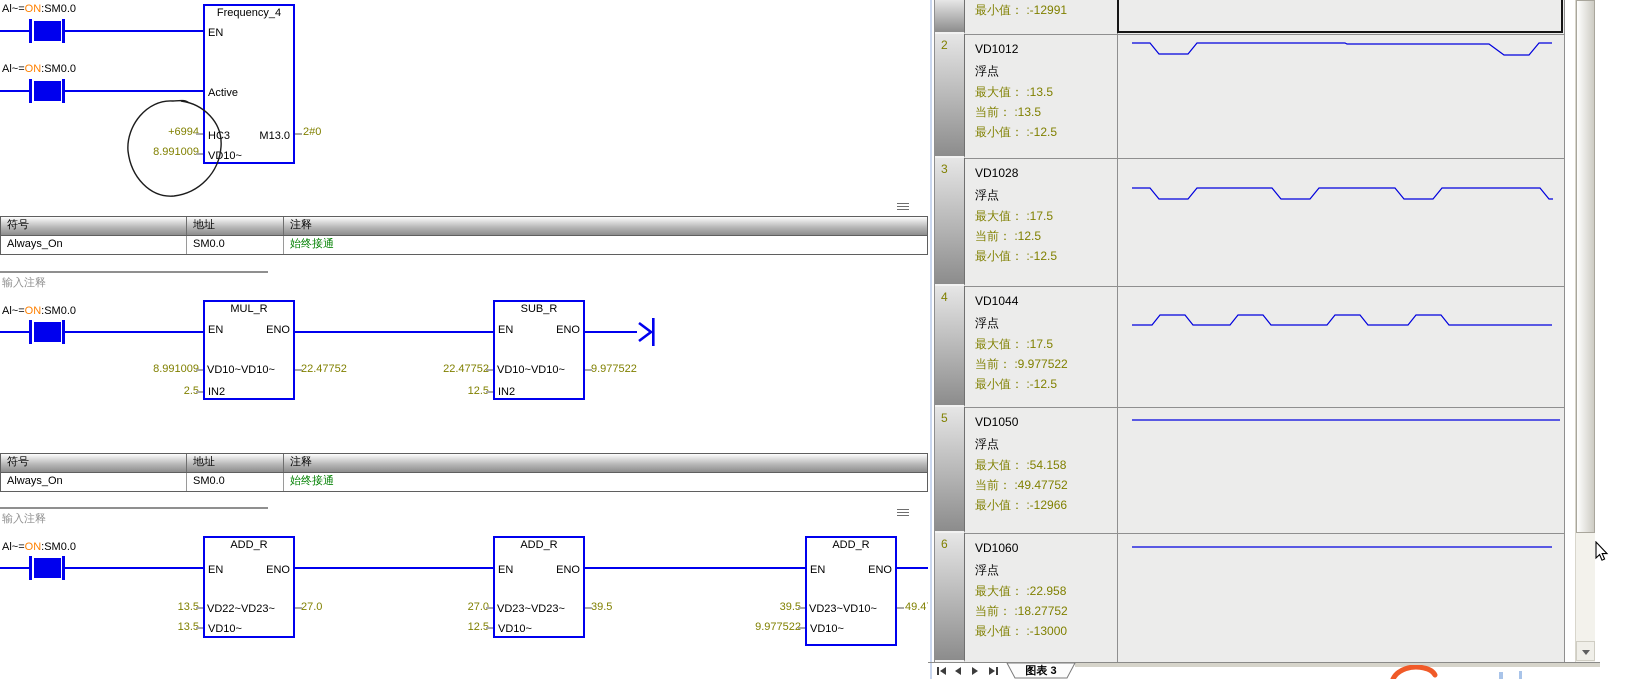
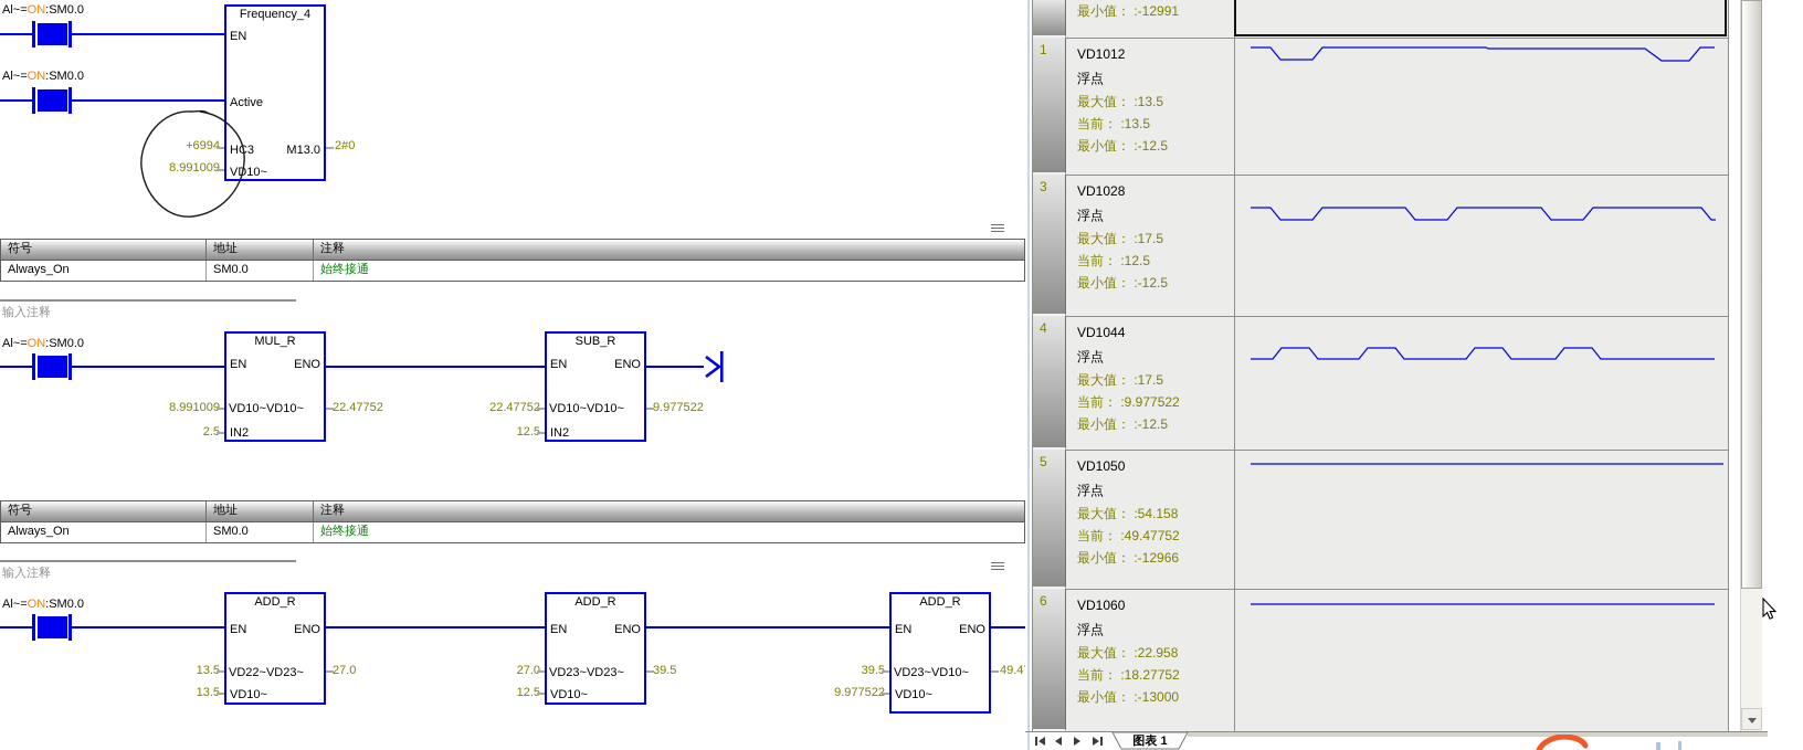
  Al~=ON:SM0.0
  Al~=ON:SM0.0
  Frequency_4
  EN
  Active
  V10~
  M13.0
  +6994
  8.991009
  2#0
  符号
  地址
  注释
  Always_On
  SM0.0
  始终接通
  输入注释
  Al~=ON:SM0.0
  MUL_R
  EN
  ENO
  VD10~VD10~
  IN2
  8.99100
  22.47752
  SUB_R
  EN
  ENO
  VD10~VD10~
  IN2
  22.4775
  9.977522
  12.
  符号
  地址
  注释
  Always_On
  SM0.0
  始终接通
  输入注释
  Al~=ON:SM0.0
  ADD_R
  EN
  ENO
  VD22~VD23~
  VD10~
  13.
  27.0
  13.
  ADD_R
  EN
  ENO
  VD23~VD23~
  VD10~
  27.
  39.5
  12.
  ADD_R
  EN
  ENO
  VD23~VD10~
  VD10~
  39.
  9.97752
  最小值： :-12991
- 2
+ 1
  VD1012
  浮点
  最大值： :13.5
  当前： :13.5
  最小值： :-12.5
  3
  VD1028
  浮点
  最大值： :17.5
  当前： :12.5
  最小值： :-12.5
  4
  VD1044
  浮点
  最大值： :17.5
  当前： :9.977522
  最小值： :-12.5
  5
  VD1050
  浮点
  最大值： :54.158
  当前： :49.47752
  最小值： :-12966
  6
  VD1060
  浮点
  最大值： :22.958
  当前： :18.27752
  最小值： :-13000
- 图表 3
+ 图表 1
